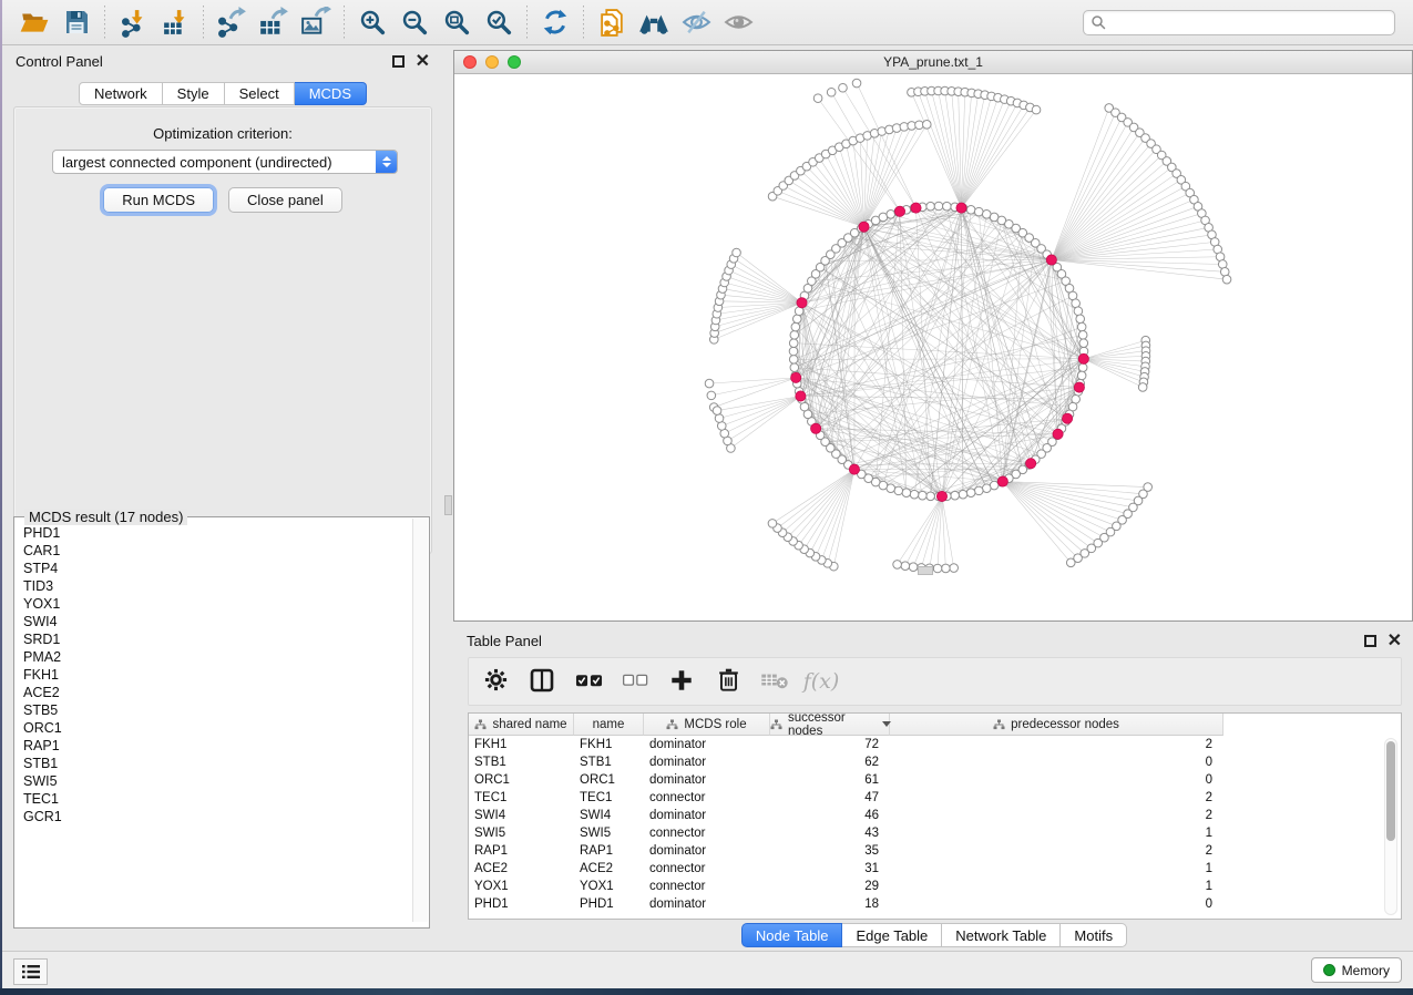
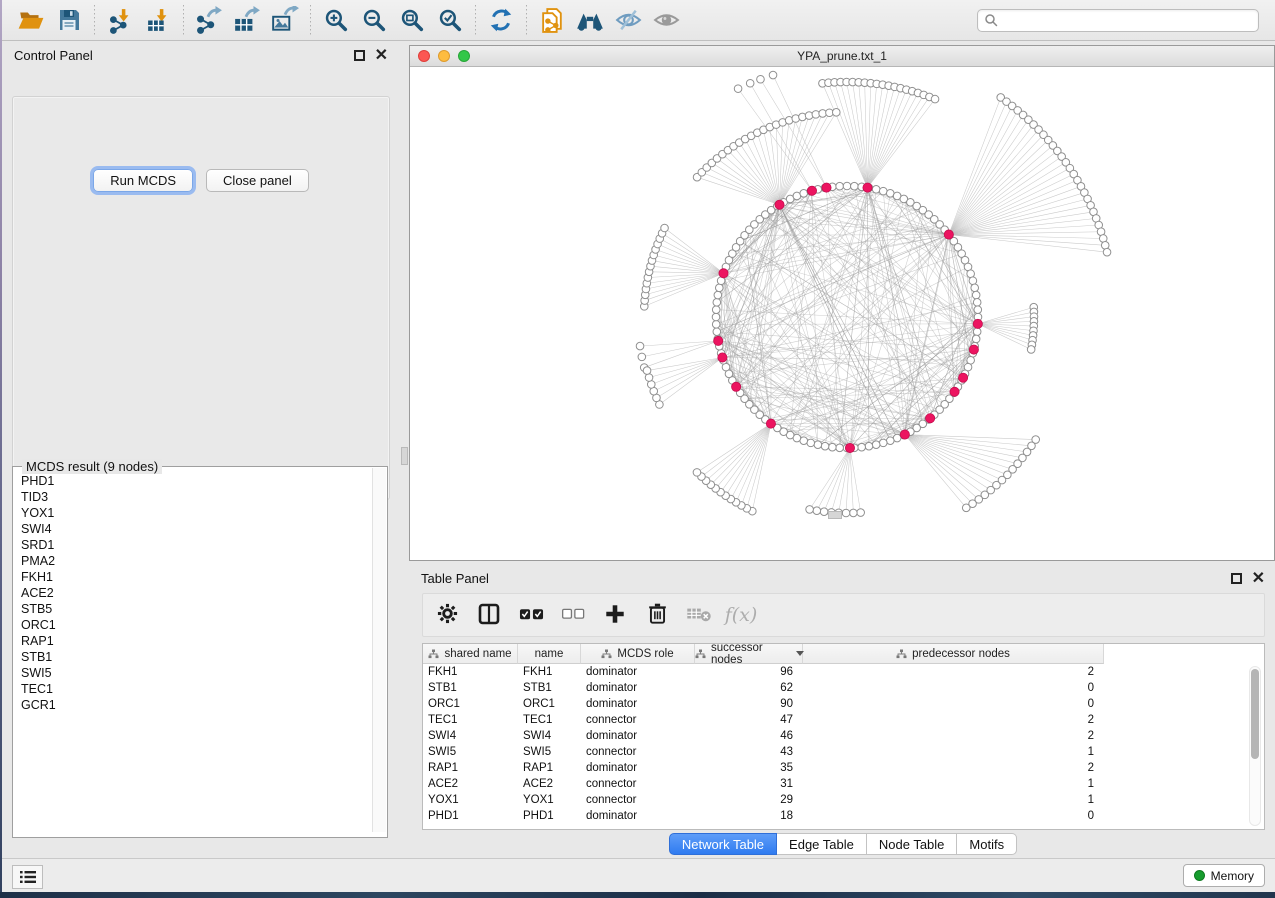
  Control Panel
  ✕
- Network
- Style
- Select
- MCDS
- Optimization criterion:
- largest connected component (undirected)
  Run MCDS
  Close panel
- MCDS result (17 nodes)
+ MCDS result (9 nodes)
  PHD1
- CAR1
- STP4
  TID3
  YOX1
  SWI4
  SRD1
  PMA2
  FKH1
  ACE2
  STB5
  ORC1
  RAP1
  STB1
  SWI5
  TEC1
  GCR1
  YPA_prune.txt_1
  Table Panel
  ✕
  f(x)
  shared name
  name
  MCDS role
  successor nodes
  predecessor nodes
  FKH1
  FKH1
  dominator
- 72
+ 96
  2
  STB1
  STB1
  dominator
  62
  0
  ORC1
  ORC1
  dominator
- 61
+ 90
  0
  TEC1
  TEC1
  connector
  47
  2
  SWI4
  SWI4
  dominator
  46
  2
  SWI5
  SWI5
  connector
  43
  1
  RAP1
  RAP1
  dominator
  35
  2
  ACE2
  ACE2
  connector
  31
  1
  YOX1
  YOX1
  connector
  29
  1
  PHD1
  PHD1
  dominator
  18
  0
- Node Table
+ Network Table
  Edge Table
- Network Table
+ Node Table
  Motifs
  Memory
